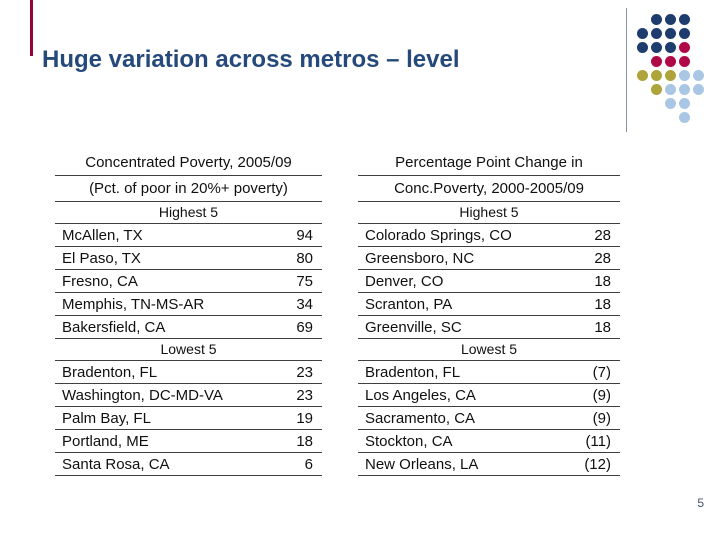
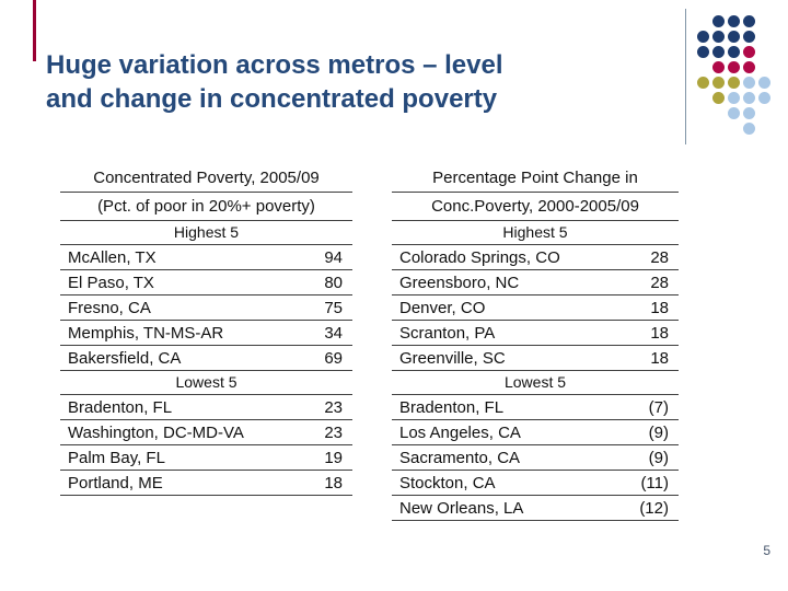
  Huge variation across metros – level
+ and change in concentrated poverty
  Concentrated Poverty, 2005/09
  (Pct. of poor in 20%+ poverty)
  Highest 5
  McAllen, TX
  94
  El Paso, TX
  80
  Fresno, CA
  75
  Memphis, TN-MS-AR
  34
  Bakersfield, CA
  69
  Lowest 5
  Bradenton, FL
  23
  Washington, DC-MD-VA
  23
  Palm Bay, FL
  19
  Portland, ME
  18
- Santa Rosa, CA
- 6
  Percentage Point Change in
  Conc.Poverty, 2000-2005/09
  Highest 5
  Colorado Springs, CO
  28
  Greensboro, NC
  28
  Denver, CO
  18
  Scranton, PA
  18
  Greenville, SC
  18
  Lowest 5
  Bradenton, FL
  (7)
  Los Angeles, CA
  (9)
  Sacramento, CA
  (9)
  Stockton, CA
  (11)
  New Orleans, LA
  (12)
  5
